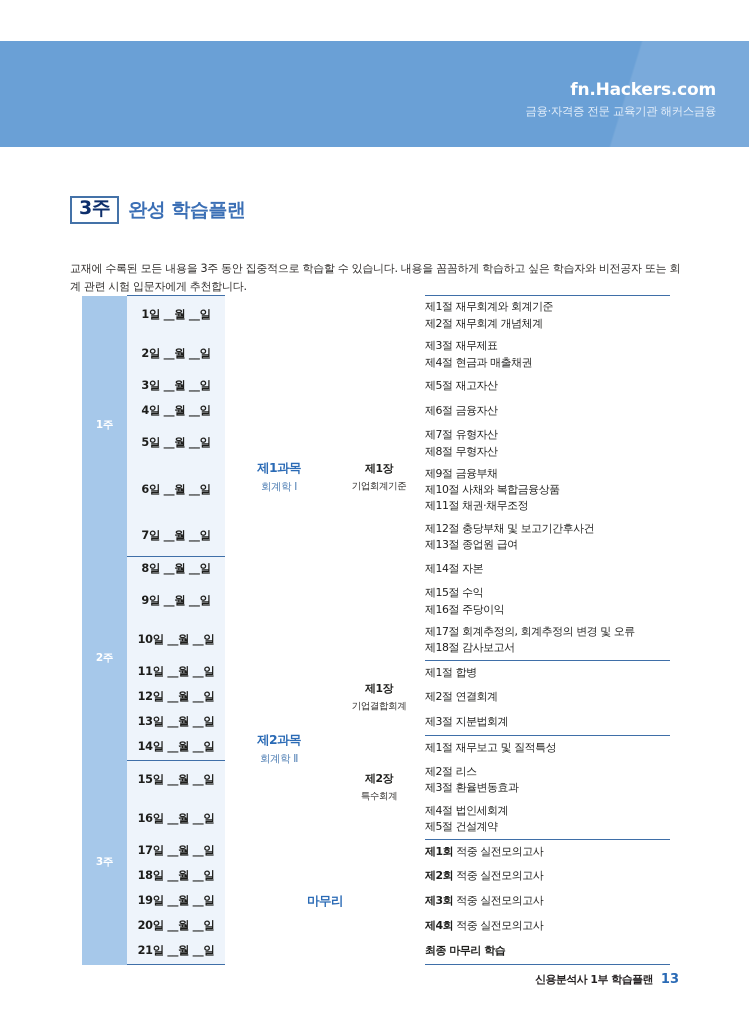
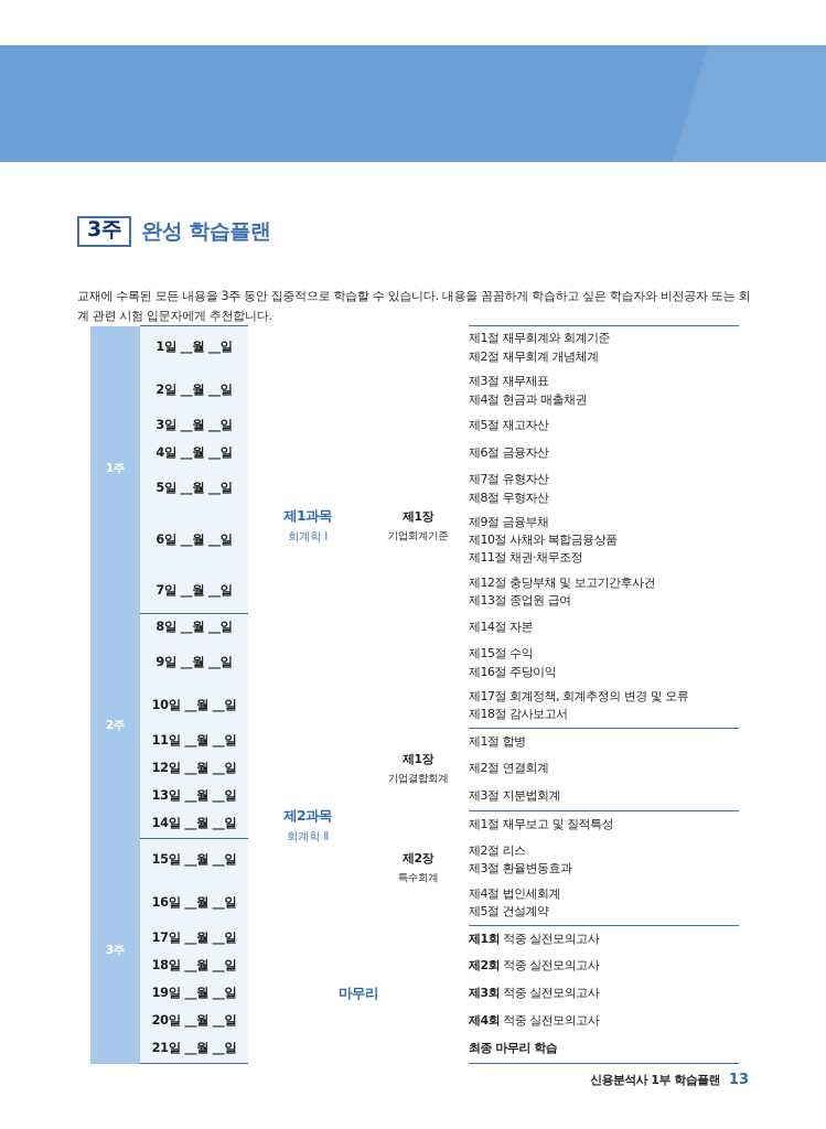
- fn.Hackers.com
- 금융·자격증 전문 교육기관 해커스금융
  3주
  완성 학습플랜
  교재에 수록된 모든 내용을 3주 동안 집중적으로 학습할 수 있습니다. 내용을 꼼꼼하게 학습하고 싶은 학습자와 비전공자 또는 회계 관련 시험 입문자에게 추천합니다.
  1주	1일 __월 __일	제1과목 회계학 Ⅰ	제1장 기업회계기준	제1절 재무회계와 회계기준 제2절 재무회계 개념체계
  2일 __월 __일	제3절 재무제표 제4절 현금과 매출채권
  3일 __월 __일	제5절 재고자산
  4일 __월 __일	제6절 금융자산
  5일 __월 __일	제7절 유형자산 제8절 무형자산
  6일 __월 __일	제9절 금융부채 제10절 사채와 복합금융상품 제11절 채권·채무조정
  7일 __월 __일	제12절 충당부채 및 보고기간후사건 제13절 종업원 급여
  2주	8일 __월 __일	제14절 자본
  9일 __월 __일	제15절 수익 제16절 주당이익
- 10일 __월 __일	제17절 회계추정의, 회계추정의 변경 및 오류 제18절 감사보고서
+ 10일 __월 __일	제17절 회계정책, 회계추정의 변경 및 오류 제18절 감사보고서
  11일 __월 __일	제2과목 회계학 Ⅱ	제1장 기업결합회계	제1절 합병
  12일 __월 __일	제2절 연결회계
  13일 __월 __일	제3절 지분법회계
  14일 __월 __일	제2장 특수회계	제1절 재무보고 및 질적특성
  3주	15일 __월 __일	제2절 리스 제3절 환율변동효과
  16일 __월 __일	제4절 법인세회계 제5절 건설계약
  17일 __월 __일	마무리	제1회 적중 실전모의고사
  18일 __월 __일	제2회 적중 실전모의고사
  19일 __월 __일	제3회 적중 실전모의고사
  20일 __월 __일	제4회 적중 실전모의고사
  21일 __월 __일	최종 마무리 학습
  신용분석사 1부 학습플랜
  13
